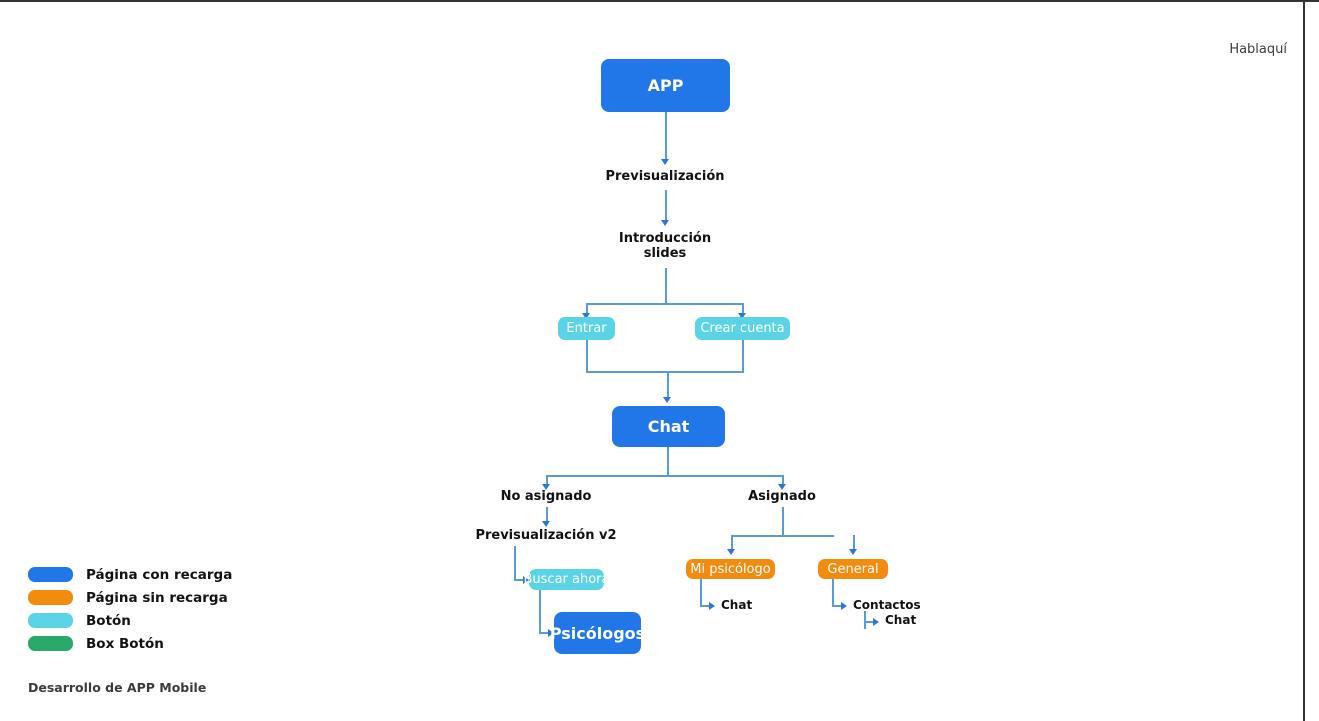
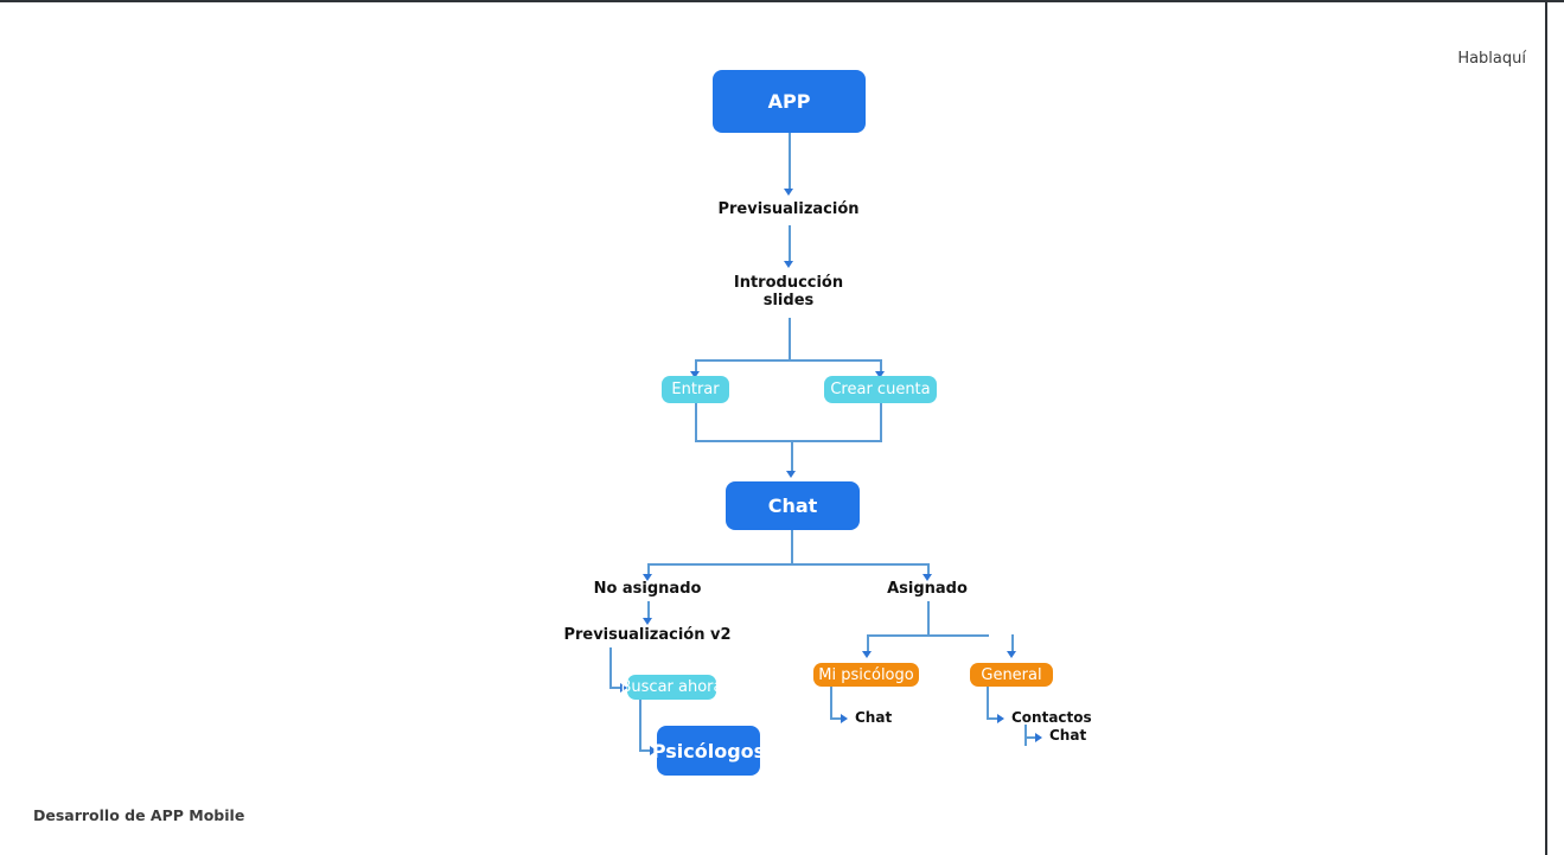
  Hablaquí
  APP
  Previsualización
  Introducción
  slides
  Entrar
  Crear cuenta
  Chat
  No asignado
  Asignado
  Previsualización v2
  Buscar ahora
  Psicólogos
  Mi psicólogo
  General
  Chat
  Contactos
  Chat
- Página con recarga
- Página sin recarga
- Botón
- Box Botón
  Desarrollo de APP Mobile
